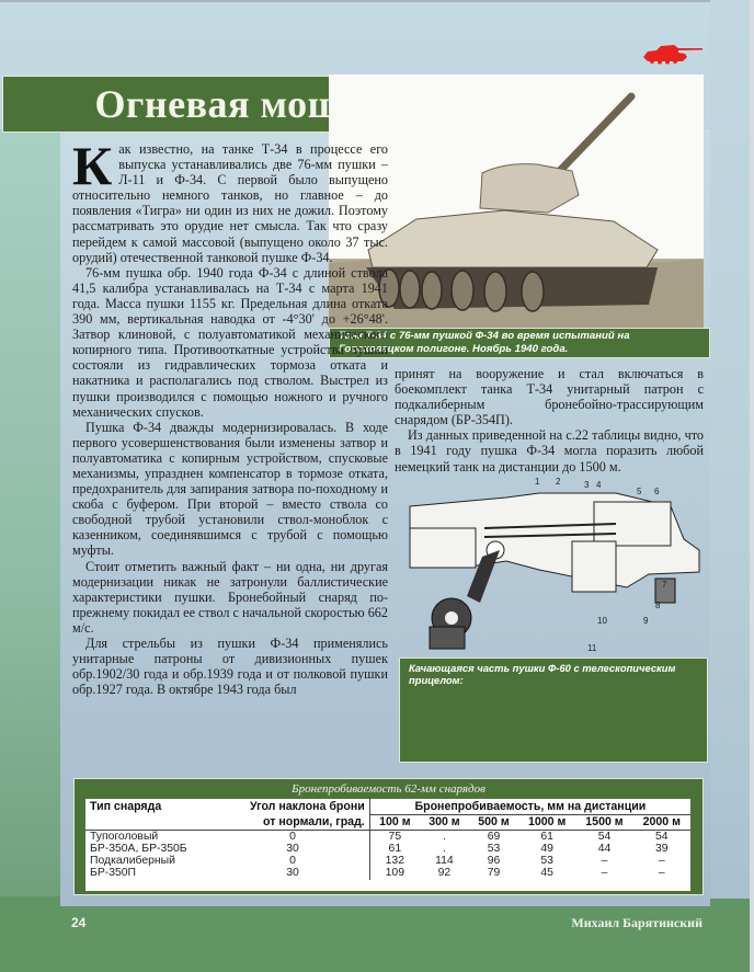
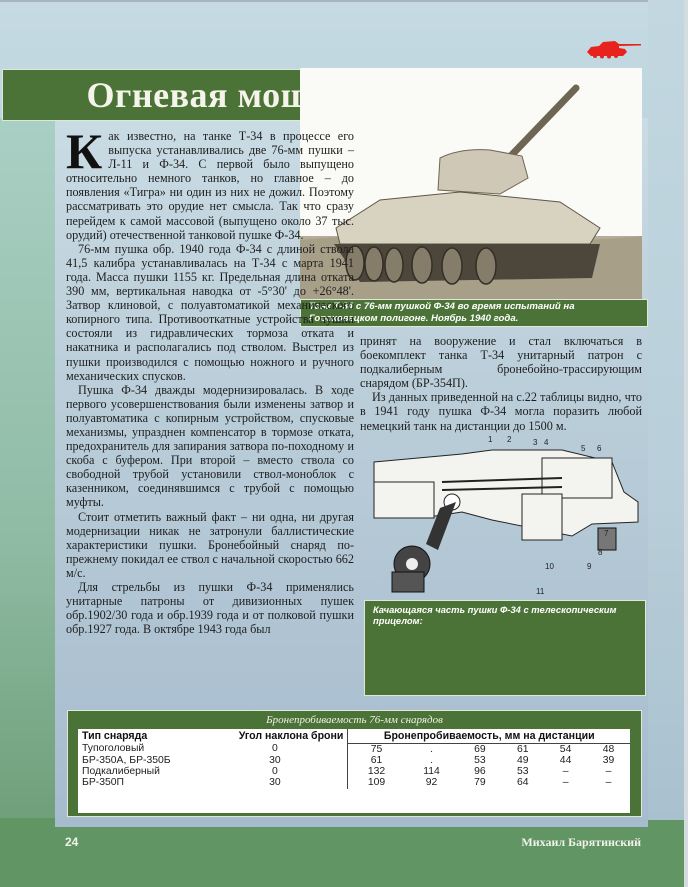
  Огневая мощ
  Танк Т-34 с 76-мм пушкой Ф-34 во время испытаний на Гороховецком полигоне. Ноябрь 1940 года.
  К
  ак известно, на танке Т-34 в процессе его выпуска устанавливались две 76-мм пушки – Л-11 и Ф-34. С первой было выпущено относительно немного танков, но главное – до появления «Тигра» ни один из них не дожил. Поэтому рассматривать это орудие нет смысла. Так что сразу перейдем к самой массовой (выпущено около 37 тыс. орудий) отечественной танковой пушке Ф-34.
- 76-мм пушка обр. 1940 года Ф-34 с длиной ствола 41,5 калибра устанавливалась на Т-34 с марта 1941 года. Масса пушки 1155 кг. Предельная длина отката 390 мм, вертикальная наводка от -4°30' до +26°48'. Затвор клиновой, с полуавтоматикой механического копирного типа. Противооткатные устройства пушки состояли из гидравлических тормоза отката и накатника и располагались под стволом. Выстрел из пушки производился с помощью ножного и ручного механических спусков.
+ 76-мм пушка обр. 1940 года Ф-34 с длиной ствола 41,5 калибра устанавливалась на Т-34 с марта 1941 года. Масса пушки 1155 кг. Предельная длина отката 390 мм, вертикальная наводка от -5°30' до +26°48'. Затвор клиновой, с полуавтоматикой механического копирного типа. Противооткатные устройства пушки состояли из гидравлических тормоза отката и накатника и располагались под стволом. Выстрел из пушки производился с помощью ножного и ручного механических спусков.
  Пушка Ф-34 дважды модернизировалась. В ходе первого усовершенствования были изменены затвор и полуавтоматика с копирным устройством, спусковые механизмы, упразднен компенсатор в тормозе отката, предохранитель для запирания затвора по-походному и скоба с буфером. При второй – вместо ствола со свободной трубой установили ствол-моноблок с казенником, соединявшимся с трубой с помощью муфты.
  Стоит отметить важный факт – ни одна, ни другая модернизации никак не затронули баллистические характеристики пушки. Бронебойный снаряд по-прежнему покидал ее ствол с начальной скоростью 662 м/с.
  Для стрельбы из пушки Ф-34 применялись унитарные патроны от дивизионных пушек обр.1902/30 года и обр.1939 года и от полковой пушки обр.1927 года. В октябре 1943 года был
  принят на вооружение и стал включаться в боекомплект танка Т-34 унитарный патрон с подкалиберным бронебойно-трассирующим снарядом (БР-354П).
  Из данных приведенной на с.22 таблицы видно, что в 1941 году пушка Ф-34 могла поразить любой немецкий танк на дистанции до 1500 м.
  1
  2
  3
  4
  5
  6
  7
  8
  9
  10
  11
- Качающаяся часть пушки Ф-60 с телескопическим прицелом:
+ Качающаяся часть пушки Ф-34 с телескопическим прицелом:
- Бронепробиваемость 62-мм снарядов
+ Бронепробиваемость 76-мм снарядов
  Тип снаряда	Угол наклона брони	Бронепробиваемость, мм на дистанции
- 	от нормали, град.	100 м	300 м	500 м	1000 м	1500 м	2000 м
- Тупоголовый	0	75	.	69	61	54	54
+ Тупоголовый	0	75	.	69	61	54	48
  БР-350А, БР-350Б	30	61	.	53	49	44	39
  Подкалиберный	0	132	114	96	53	–	–
- БР-350П	30	109	92	79	45	–	–
+ БР-350П	30	109	92	79	64	–	–
  24
  Михаил Барятинский
